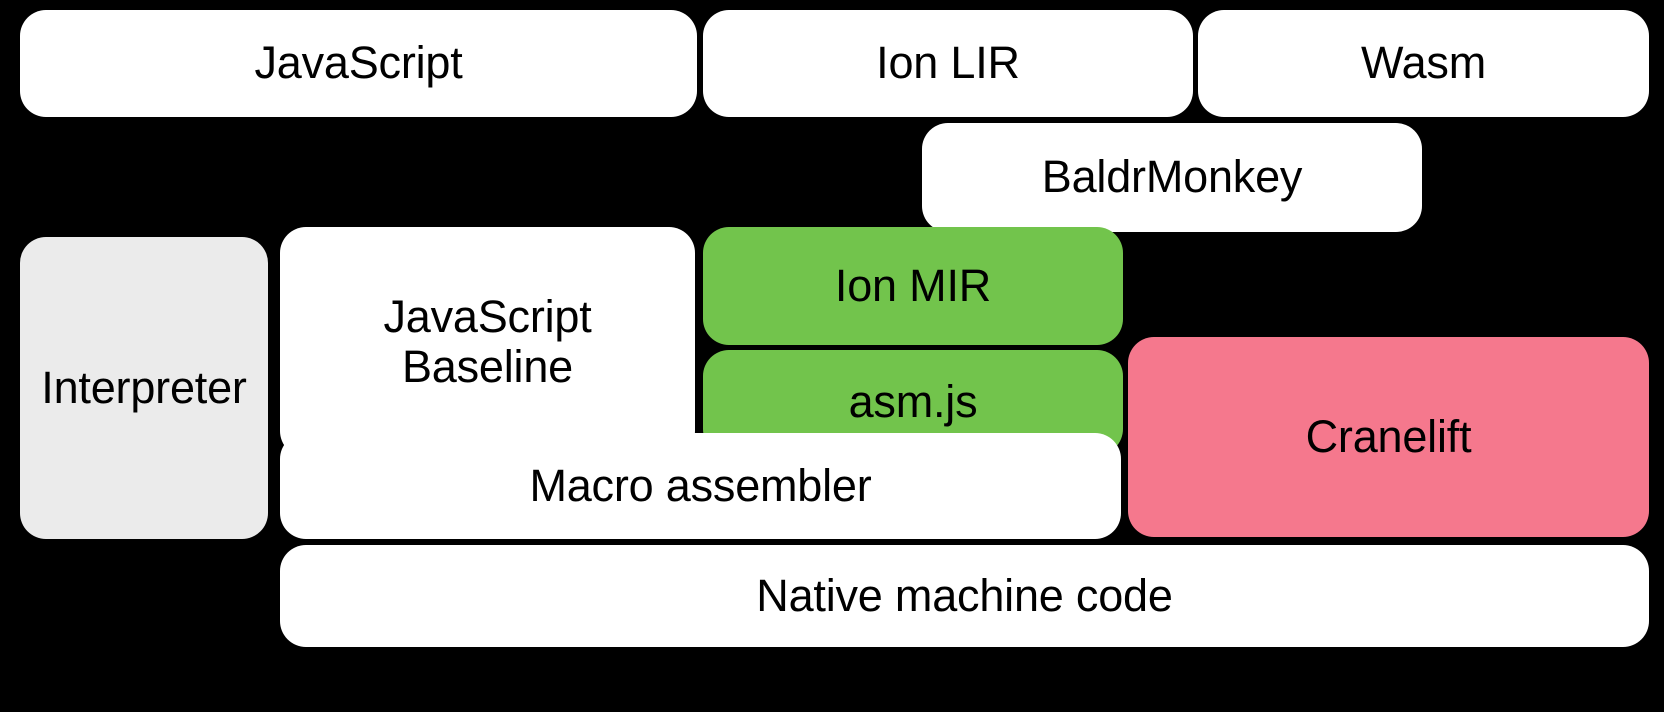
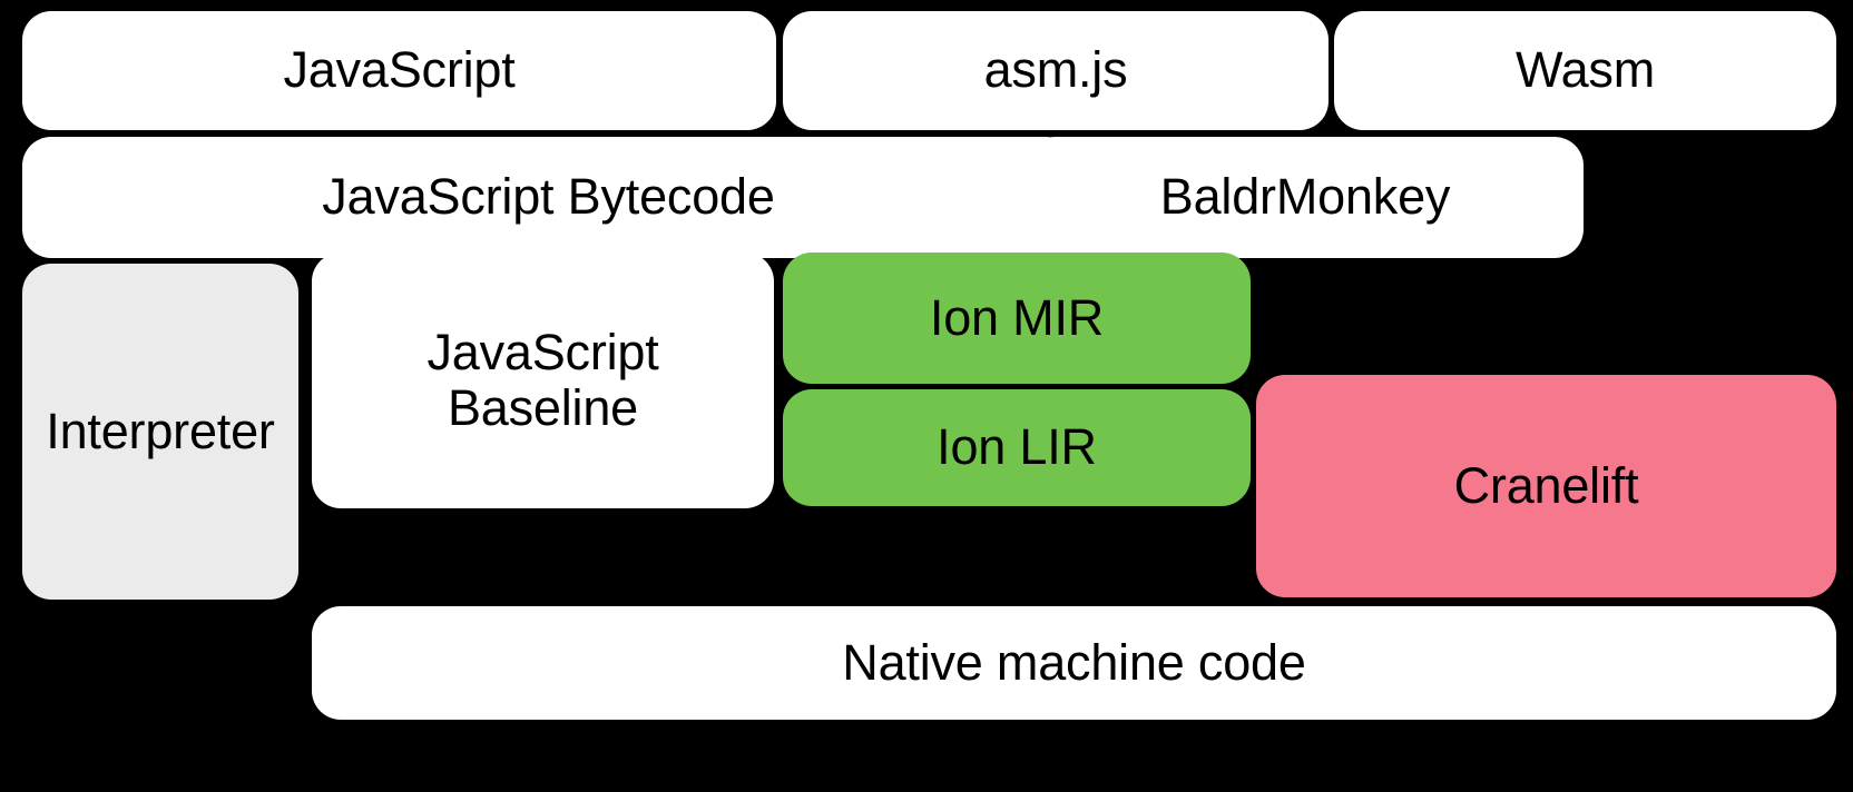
  JavaScript
- Ion LIR
+ asm.js
  Wasm
+ JavaScript Bytecode
  BaldrMonkey
  Interpreter
  JavaScript
  Baseline
  Ion MIR
- asm.js
+ Ion LIR
  Cranelift
- Macro assembler
  Native machine code
